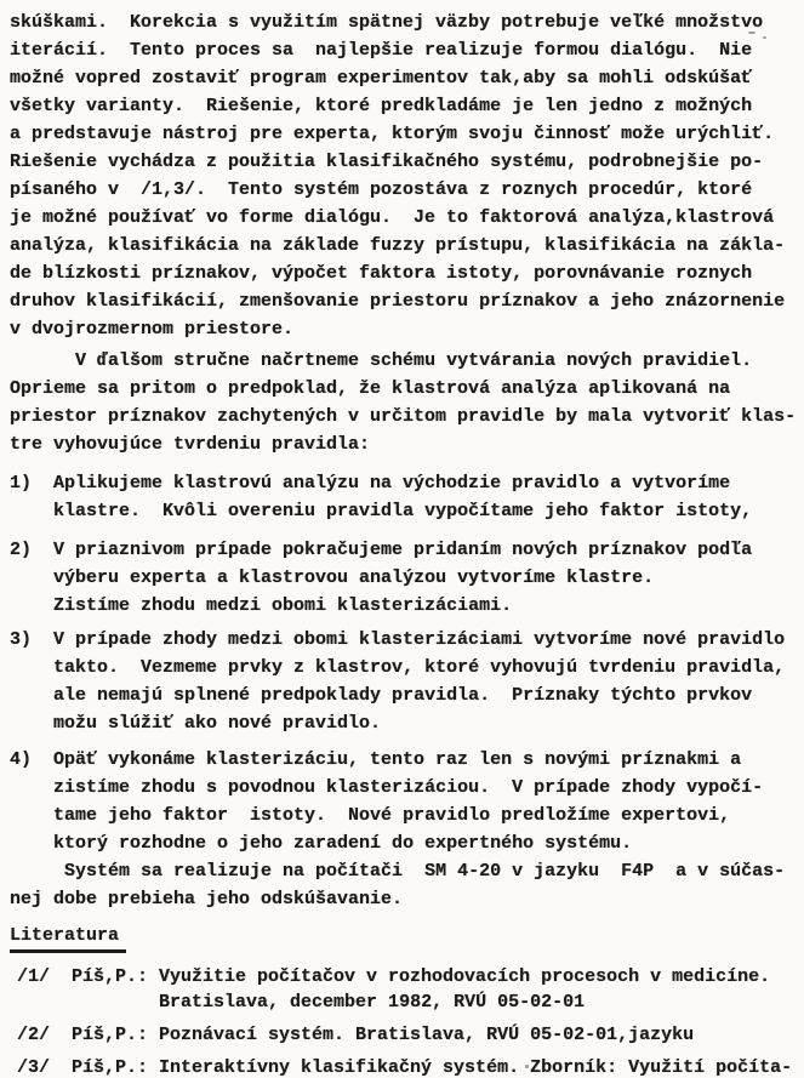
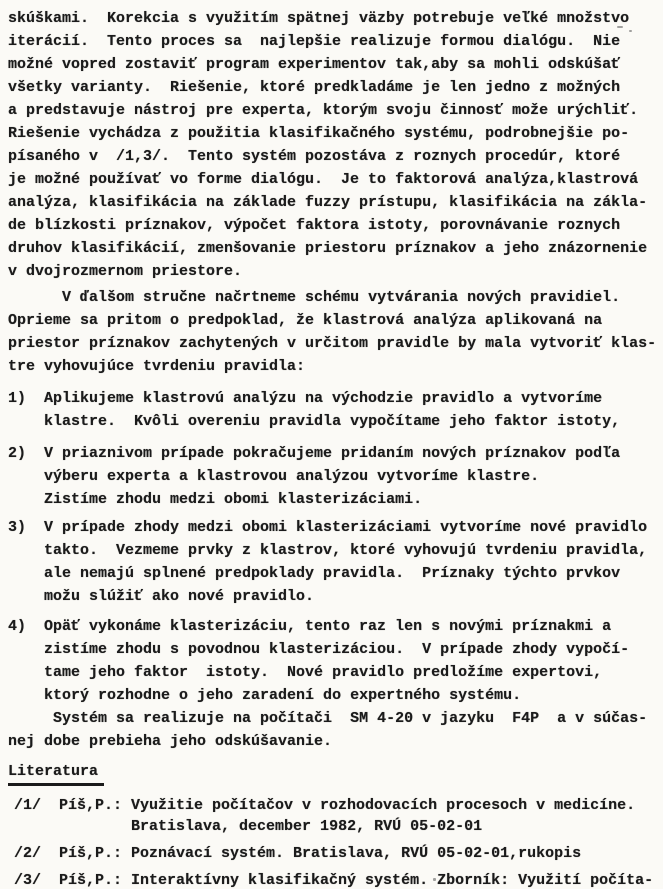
  skúškami. Korekcia s využitím spätnej väzby potrebuje veľké množstvo
  iterácií. Tento proces sa najlepšie realizuje formou dialógu. Nie
  možné vopred zostaviť program experimentov tak,aby sa mohli odskúšať
  všetky varianty. Riešenie, ktoré predkladáme je len jedno z možných
  a predstavuje nástroj pre experta, ktorým svoju činnosť može urýchliť.
  Riešenie vychádza z použitia klasifikačného systému, podrobnejšie po-
  písaného v /1,3/. Tento systém pozostáva z roznych procedúr, ktoré
  je možné používať vo forme dialógu. Je to faktorová analýza,klastrová
  analýza, klasifikácia na základe fuzzy prístupu, klasifikácia na zákla-
  de blízkosti príznakov, výpočet faktora istoty, porovnávanie roznych
  druhov klasifikácií, zmenšovanie priestoru príznakov a jeho znázornenie
  v dvojrozmernom priestore.
  V ďalšom stručne načrtneme schému vytvárania nových pravidiel.
  Oprieme sa pritom o predpoklad, že klastrová analýza aplikovaná na
  priestor príznakov zachytených v určitom pravidle by mala vytvoriť klas-
  tre vyhovujúce tvrdeniu pravidla:
  1) Aplikujeme klastrovú analýzu na východzie pravidlo a vytvoríme
  klastre. Kvôli overeniu pravidla vypočítame jeho faktor istoty,
  2) V priaznivom prípade pokračujeme pridaním nových príznakov podľa
  výberu experta a klastrovou analýzou vytvoríme klastre.
  Zistíme zhodu medzi obomi klasterizáciami.
  3) V prípade zhody medzi obomi klasterizáciami vytvoríme nové pravidlo
  takto. Vezmeme prvky z klastrov, ktoré vyhovujú tvrdeniu pravidla,
  ale nemajú splnené predpoklady pravidla. Príznaky týchto prvkov
  možu slúžiť ako nové pravidlo.
  4) Opäť vykonáme klasterizáciu, tento raz len s novými príznakmi a
  zistíme zhodu s povodnou klasterizáciou. V prípade zhody vypočí-
  tame jeho faktor istoty. Nové pravidlo predložíme expertovi,
  ktorý rozhodne o jeho zaradení do expertného systému.
  Systém sa realizuje na počítači SM 4-20 v jazyku F4P a v súčas-
  nej dobe prebieha jeho odskúšavanie.
  Literatura
  /1/ Píš,P.: Využitie počítačov v rozhodovacích procesoch v medicíne.
  Bratislava, december 1982, RVÚ 05-02-01
- /2/ Píš,P.: Poznávací systém. Bratislava, RVÚ 05-02-01,jazyku
+ /2/ Píš,P.: Poznávací systém. Bratislava, RVÚ 05-02-01,rukopis
  /3/ Píš,P.: Interaktívny klasifikačný systém. Zborník: Využití počíta-
